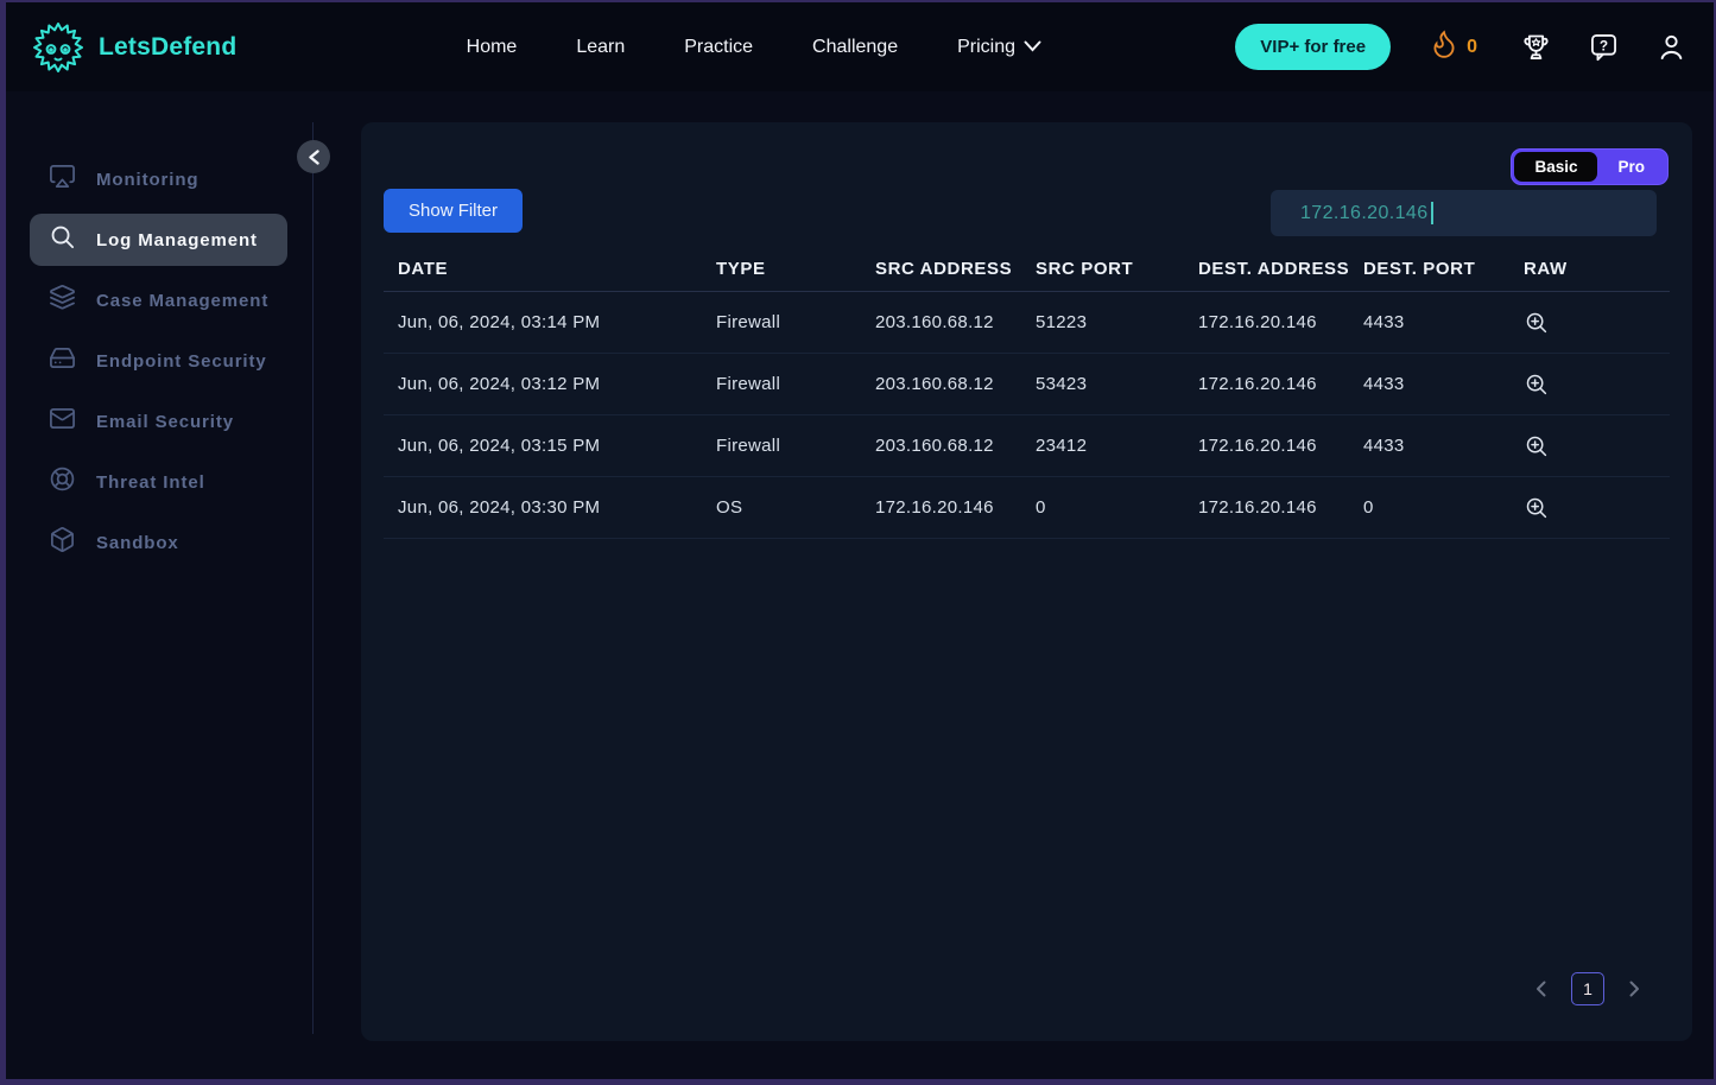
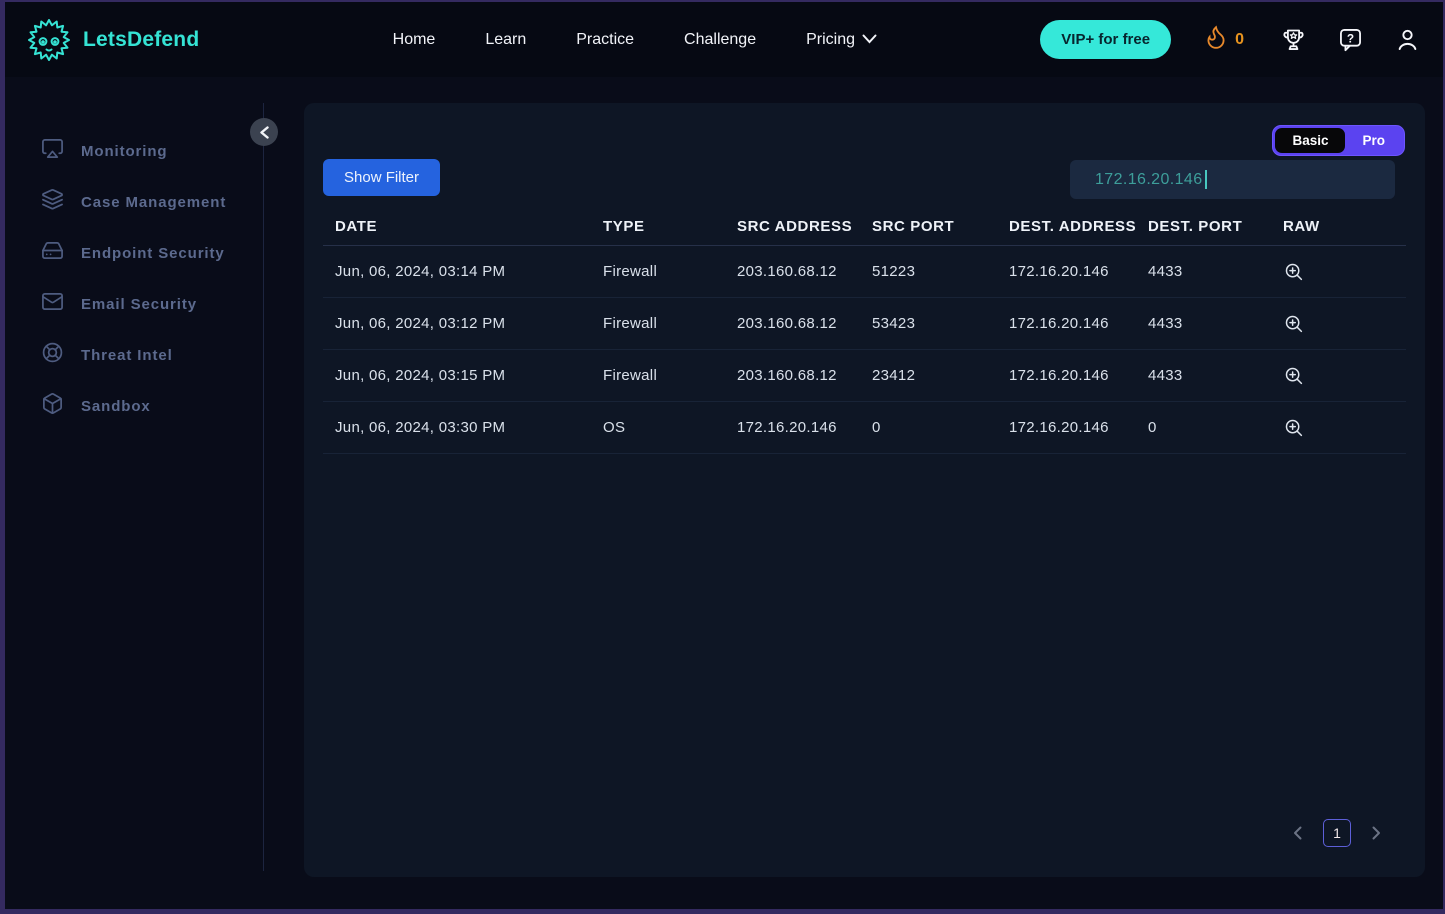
  LetsDefend
  Home
  Learn
  Practice
  Challenge
  Pricing
  VIP+ for free
  0
  ?
  Monitoring
- Log Management
  Case Management
  Endpoint Security
  Email Security
  Threat Intel
  Sandbox
  Basic
  Pro
  Show Filter
  172.16.20.146
  DATE
  TYPE
  SRC ADDRESS
  SRC PORT
  DEST. ADDRESS
  DEST. PORT
  RAW
  Jun, 06, 2024, 03:14 PM
  Firewall
  203.160.68.12
  51223
  172.16.20.146
  4433
  Jun, 06, 2024, 03:12 PM
  Firewall
  203.160.68.12
  53423
  172.16.20.146
  4433
  Jun, 06, 2024, 03:15 PM
  Firewall
  203.160.68.12
  23412
  172.16.20.146
  4433
  Jun, 06, 2024, 03:30 PM
  OS
  172.16.20.146
  0
  172.16.20.146
  0
  1
